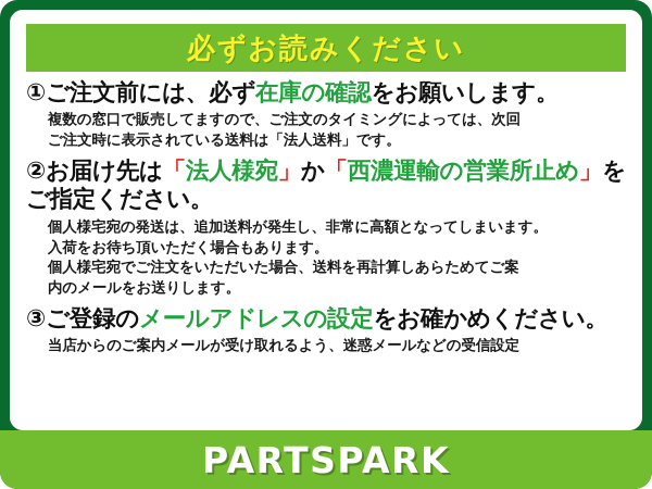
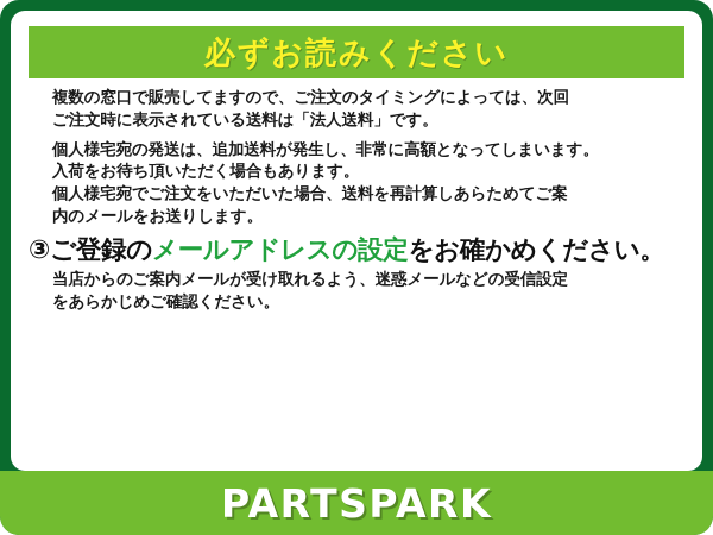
  必ずお読みください
- ①ご注文前には、必ず在庫の確認をお願いします。
  複数の窓口で販売してますので、ご注文のタイミングによっては、次回
  ご注文時に表示されている送料は「法人送料」です。
- ②お届け先は「法人様宛」か「西濃運輸の営業所止め」をご指定ください。
  個人様宅宛の発送は、追加送料が発生し、非常に高額となってしまいます。
  入荷をお待ち頂いただく場合もあります。
  個人様宅宛でご注文をいただいた場合、送料を再計算しあらためてご案
  内のメールをお送りします。
  ③ご登録のメールアドレスの設定をお確かめください。
  当店からのご案内メールが受け取れるよう、迷惑メールなどの受信設定
+ をあらかじめご確認ください。
  PARTSPARK
